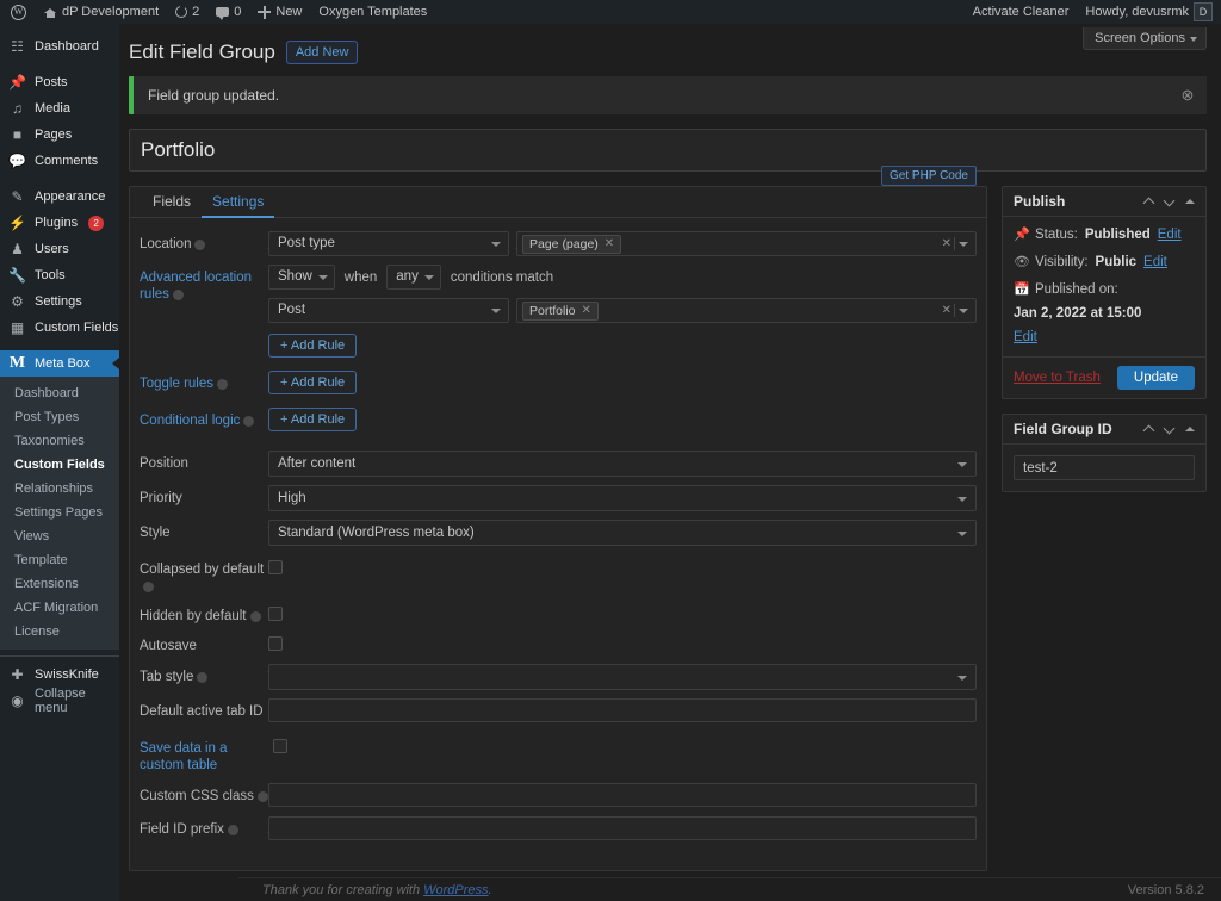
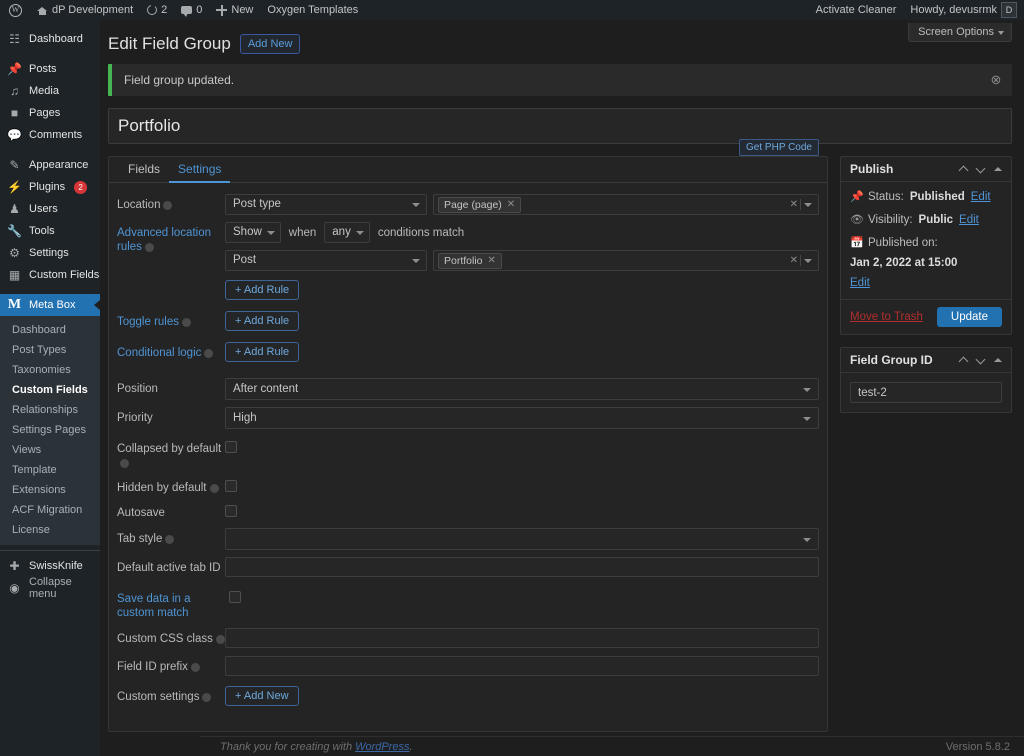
  dP Development
  2
  0
  New
  Oxygen Templates
  Activate Cleaner
  Howdy, devusrmk
  D
  ☷
  Dashboard
  📌
  Posts
  ♫
  Media
  ■
  Pages
  💬
  Comments
  ✎
  Appearance
  ⚡
  Plugins
  2
  ♟
  Users
  🔧
  Tools
  ⚙
  Settings
  ▦
  Custom Fields
  M
  Meta Box
  Dashboard
  Post Types
  Taxonomies
  Custom Fields
  Relationships
  Settings Pages
  Views
  Template
  Extensions
  ACF Migration
  License
  ✚
  SwissKnife
  ◉
  Collapse menu
  Screen Options
  Edit Field Group
  Add New
  Field group updated.
  ⊗
  Portfolio
  Fields
  Settings
  Get PHP Code
  Location
  Post type
  Page (page)
  ✕
  ✕
  Advanced location rules
  Show
  when
  any
  conditions match
  Post
  Portfolio
  ✕
  ✕
  + Add Rule
  Toggle rules
  + Add Rule
  Conditional logic
  + Add Rule
  Position
  After content
  Priority
  High
- Style
- Standard (WordPress meta box)
  Collapsed by default
  Hidden by default
  Autosave
  Tab style
  Default active tab ID
- Save data in a custom table
+ Save data in a custom match
  Custom CSS class
  Field ID prefix
+ Custom settings
+ + Add New
  Publish
  📌
  Status:
  Published
  Edit
  👁
  Visibility:
  Public
  Edit
  📅
  Published on:
  Jan 2, 2022 at 15:00
  Edit
  Move to Trash
  Update
  Field Group ID
  test-2
  Thank you for creating with WordPress.
  Version 5.8.2
